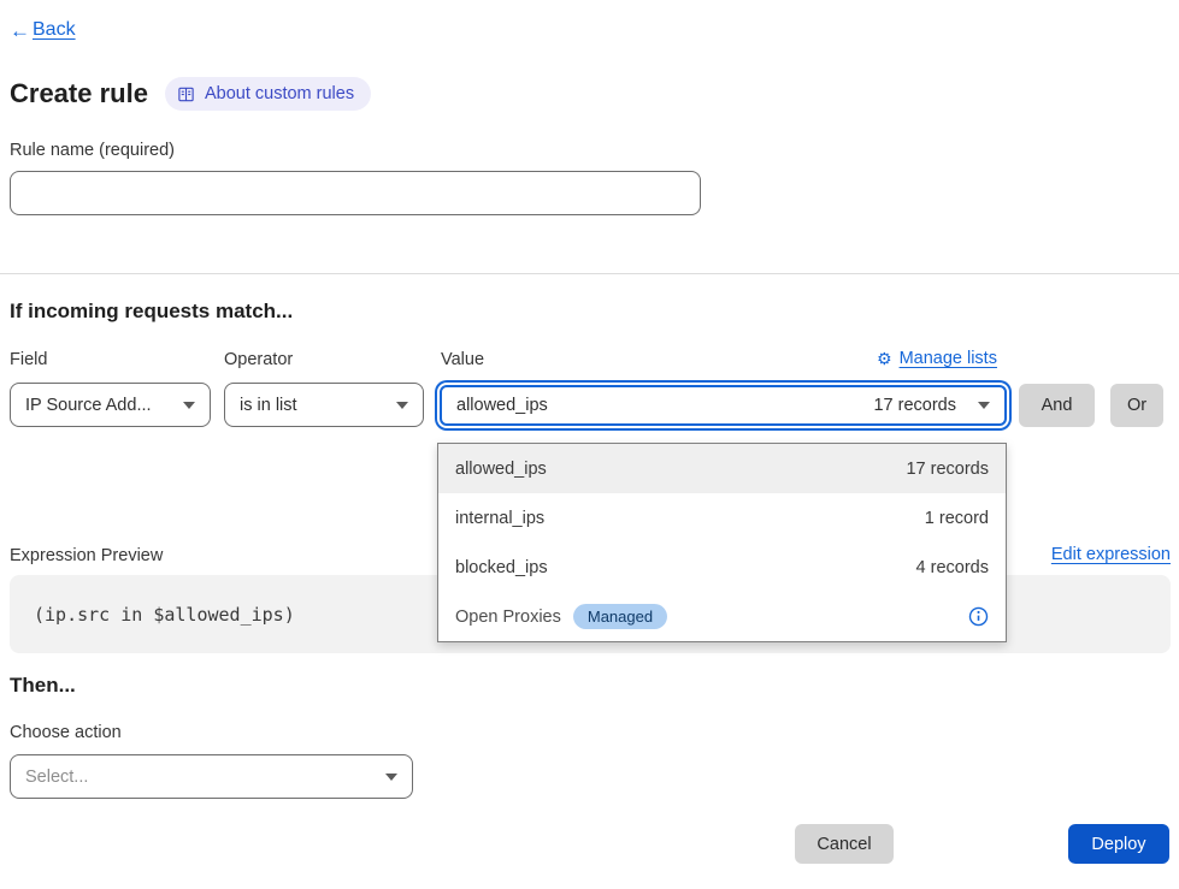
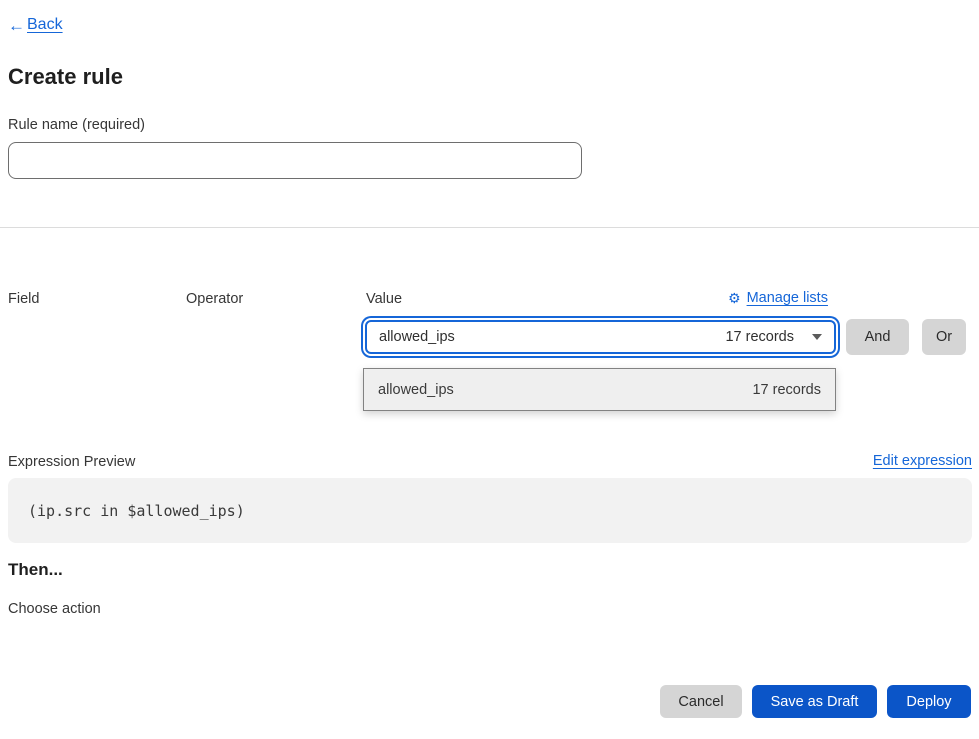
  ←
  Back
  Create rule
- About custom rules
  Rule name (required)
- If incoming requests match...
  Field
  Operator
  Value
  ⚙
  Manage lists
- IP Source Add...
- is in list
  allowed_ips
  17 records
  And
  Or
  allowed_ips
  17 records
- internal_ips
- 1 record
- blocked_ips
- 4 records
- Open Proxies
- Managed
  Expression Preview
  Edit expression
  (ip.src in $allowed_ips)
  Then...
  Choose action
- Select...
  Cancel
+ Save as Draft
  Deploy
